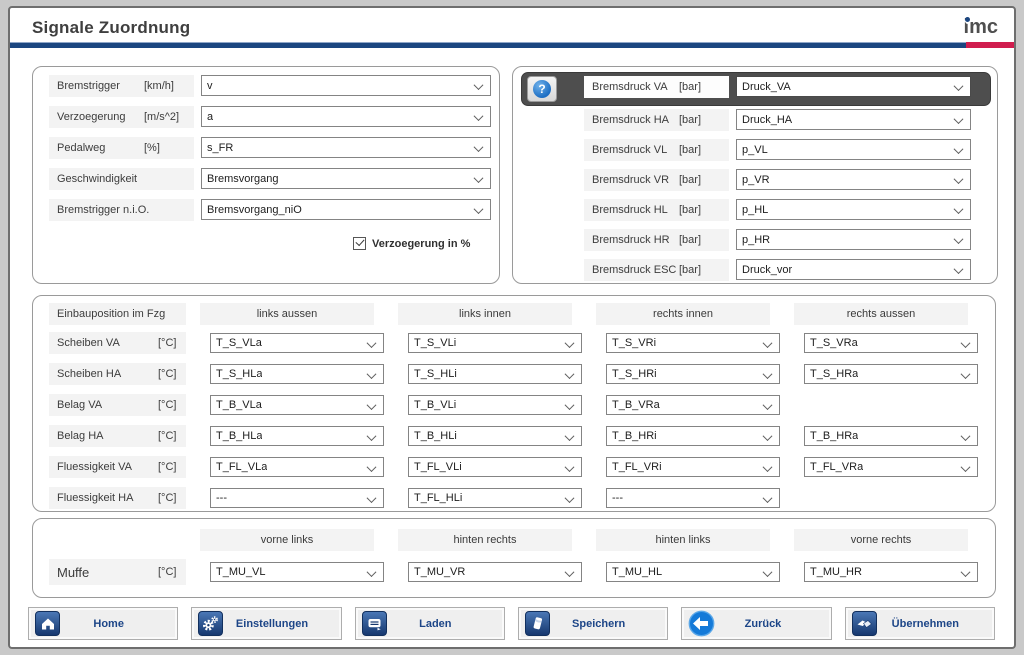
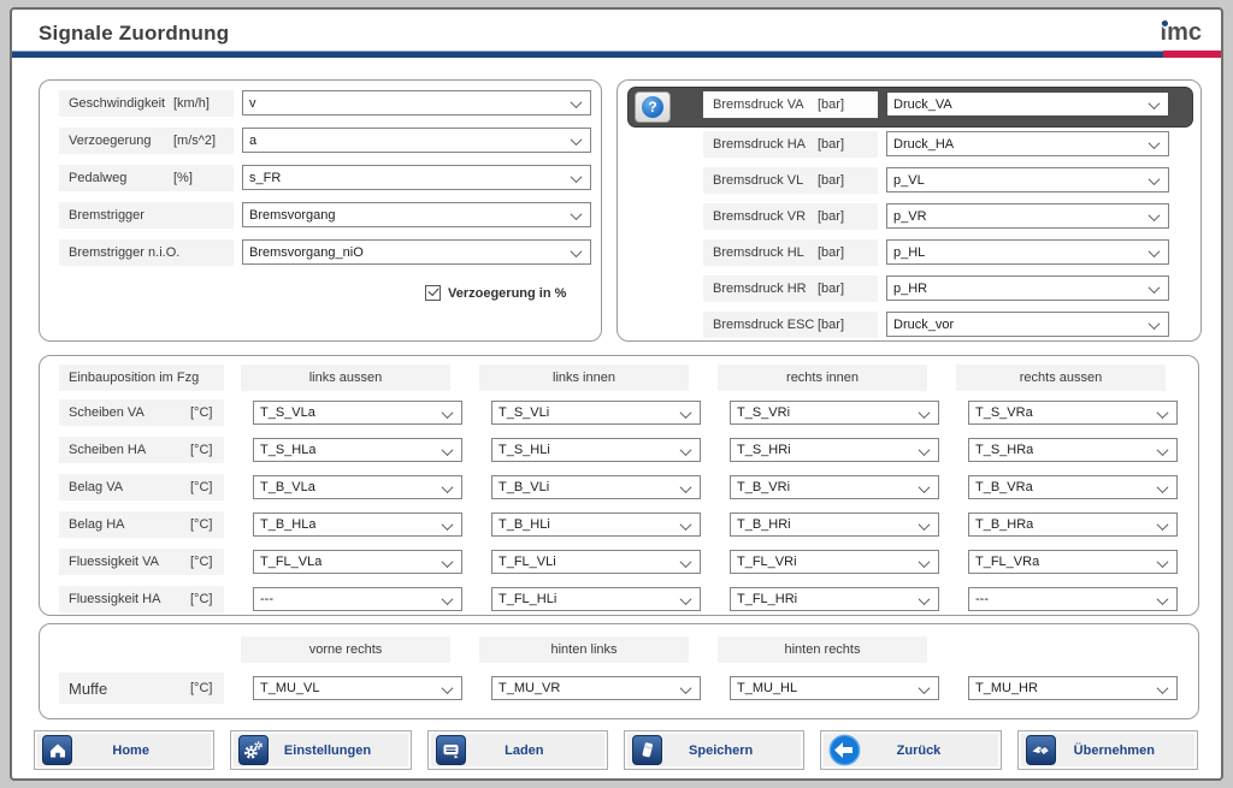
  Signale Zuordnung
  imc
- Bremstrigger
+ Geschwindigkeit
  [km/h]
  v
  Verzoegerung
  [m/s^2]
  a
  Pedalweg
  [%]
  s_FR
- Geschwindigkeit
+ Bremstrigger
  Bremsvorgang
  Bremstrigger n.i.O.
  Bremsvorgang_niO
  Verzoegerung in %
  ?
  Bremsdruck VA
  [bar]
  Druck_VA
  Bremsdruck HA
  [bar]
  Druck_HA
  Bremsdruck VL
  [bar]
  p_VL
  Bremsdruck VR
  [bar]
  p_VR
  Bremsdruck HL
  [bar]
  p_HL
  Bremsdruck HR
  [bar]
  p_HR
  Bremsdruck ESC
  [bar]
  Druck_vor
  Einbauposition im Fzg
  links aussen
  links innen
  rechts innen
  rechts aussen
  Scheiben VA
  [°C]
  T_S_VLa
  T_S_VLi
  T_S_VRi
  T_S_VRa
  Scheiben HA
  [°C]
  T_S_HLa
  T_S_HLi
  T_S_HRi
  T_S_HRa
  Belag VA
  [°C]
  T_B_VLa
  T_B_VLi
+ T_B_VRi
  T_B_VRa
  Belag HA
  [°C]
  T_B_HLa
  T_B_HLi
  T_B_HRi
  T_B_HRa
  Fluessigkeit VA
  [°C]
  T_FL_VLa
  T_FL_VLi
  T_FL_VRi
  T_FL_VRa
  Fluessigkeit HA
  [°C]
  ---
  T_FL_HLi
+ T_FL_HRi
  ---
- vorne links
- hinten rechts
+ vorne rechts
  hinten links
- vorne rechts
+ hinten rechts
  Muffe
  [°C]
  T_MU_VL
  T_MU_VR
  T_MU_HL
  T_MU_HR
  Home
  Einstellungen
  Laden
  Speichern
  Zurück
  Übernehmen
